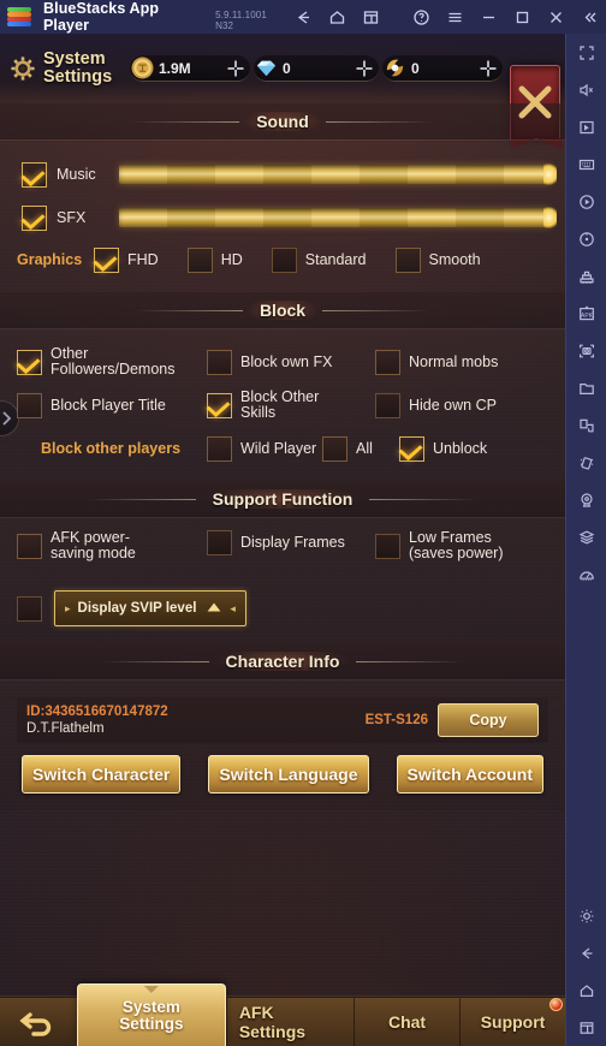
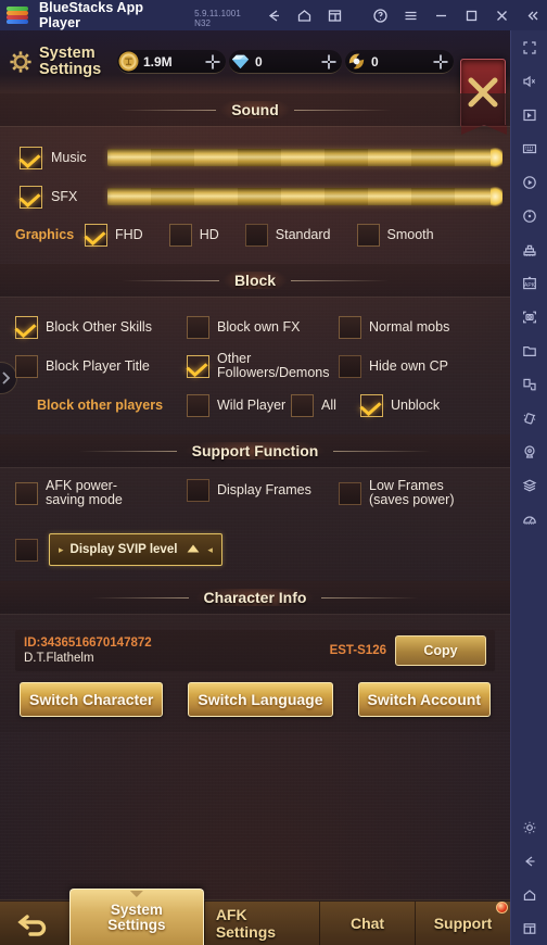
  BlueStacks App Player
  5.9.11.1001 N32
  System Settings
  1.9M
  0
  0
  Sound
  Music
  SFX
  Graphics
  FHD
  HD
  Standard
  Smooth
  Block
- Other Followers/Demons
+ Block Other Skills
  Block own FX
  Normal mobs
  Block Player Title
- Block Other Skills
+ Other Followers/Demons
  Hide own CP
  Block other players
  Wild Player
  All
  Unblock
  Support Function
  AFK power-saving mode
  Display Frames
  Low Frames (saves power)
  ▸
  Display SVIP level
  ◂
  Character Info
  ID:3436516670147872
  D.T.Flathelm
  EST-S126
  Copy
  Switch Character
  Switch Language
  Switch Account
  System Settings
  AFK Settings
  Chat
  Support
